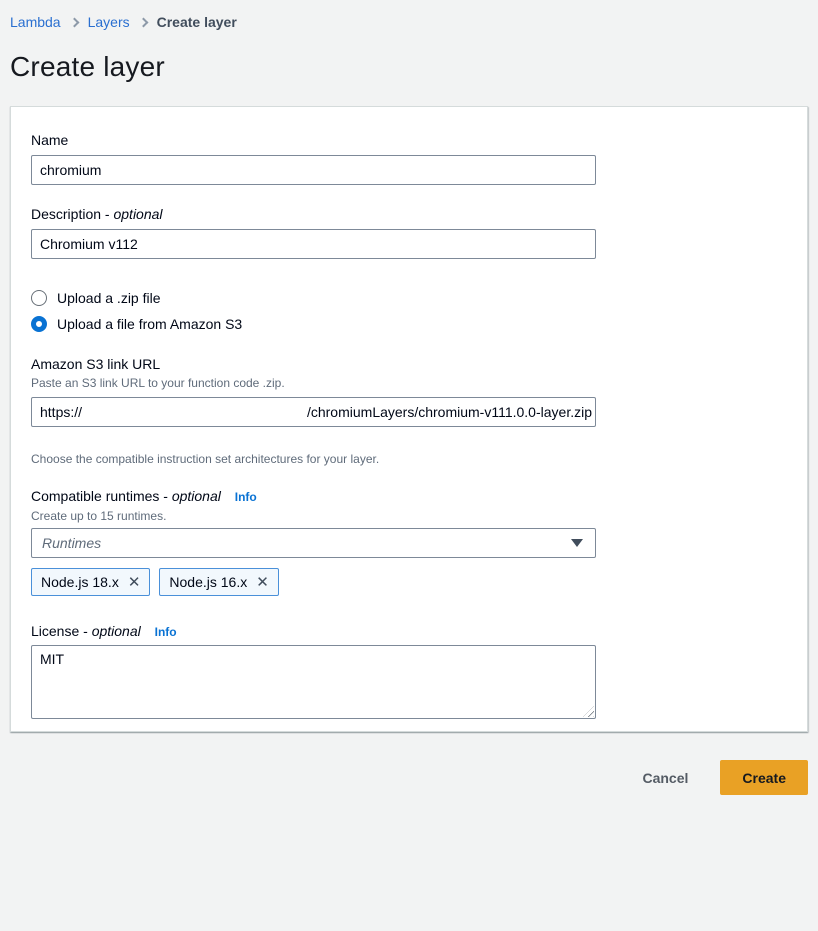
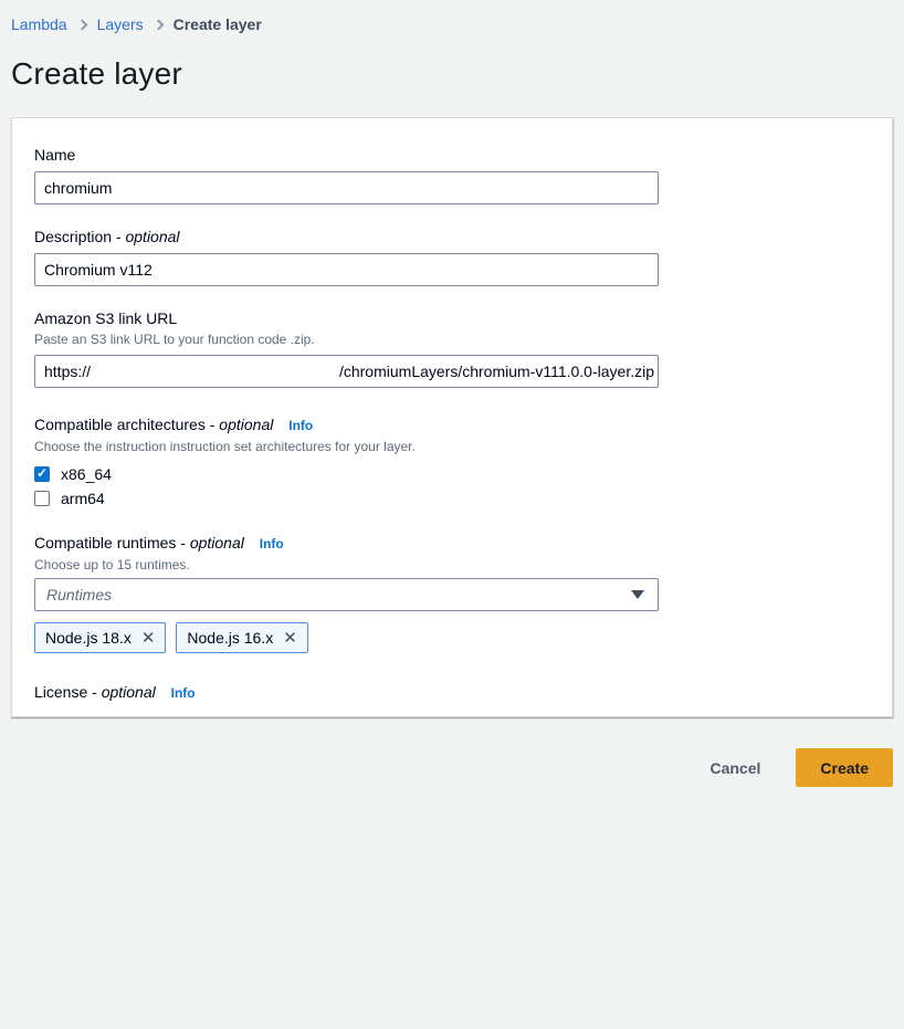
  Lambda
  Layers
  Create layer
  Create layer
  Name
  chromium
  Description - optional
  Chromium v112
- Upload a .zip file
- Upload a file from Amazon S3
  Amazon S3 link URL
  Paste an S3 link URL to your function code .zip.
  https://
  /chromiumLayers/chromium-v111.0.0-layer.zip
+ Compatible architectures - optional Info
- Choose the compatible instruction set architectures for your layer.
+ Choose the instruction instruction set architectures for your layer.
+ x86_64
+ arm64
  Compatible runtimes - optional Info
- Create up to 15 runtimes.
+ Choose up to 15 runtimes.
  Runtimes
  Node.js 18.x
  ✕
  Node.js 16.x
  ✕
  License - optional Info
- MIT
  Cancel
  Create
